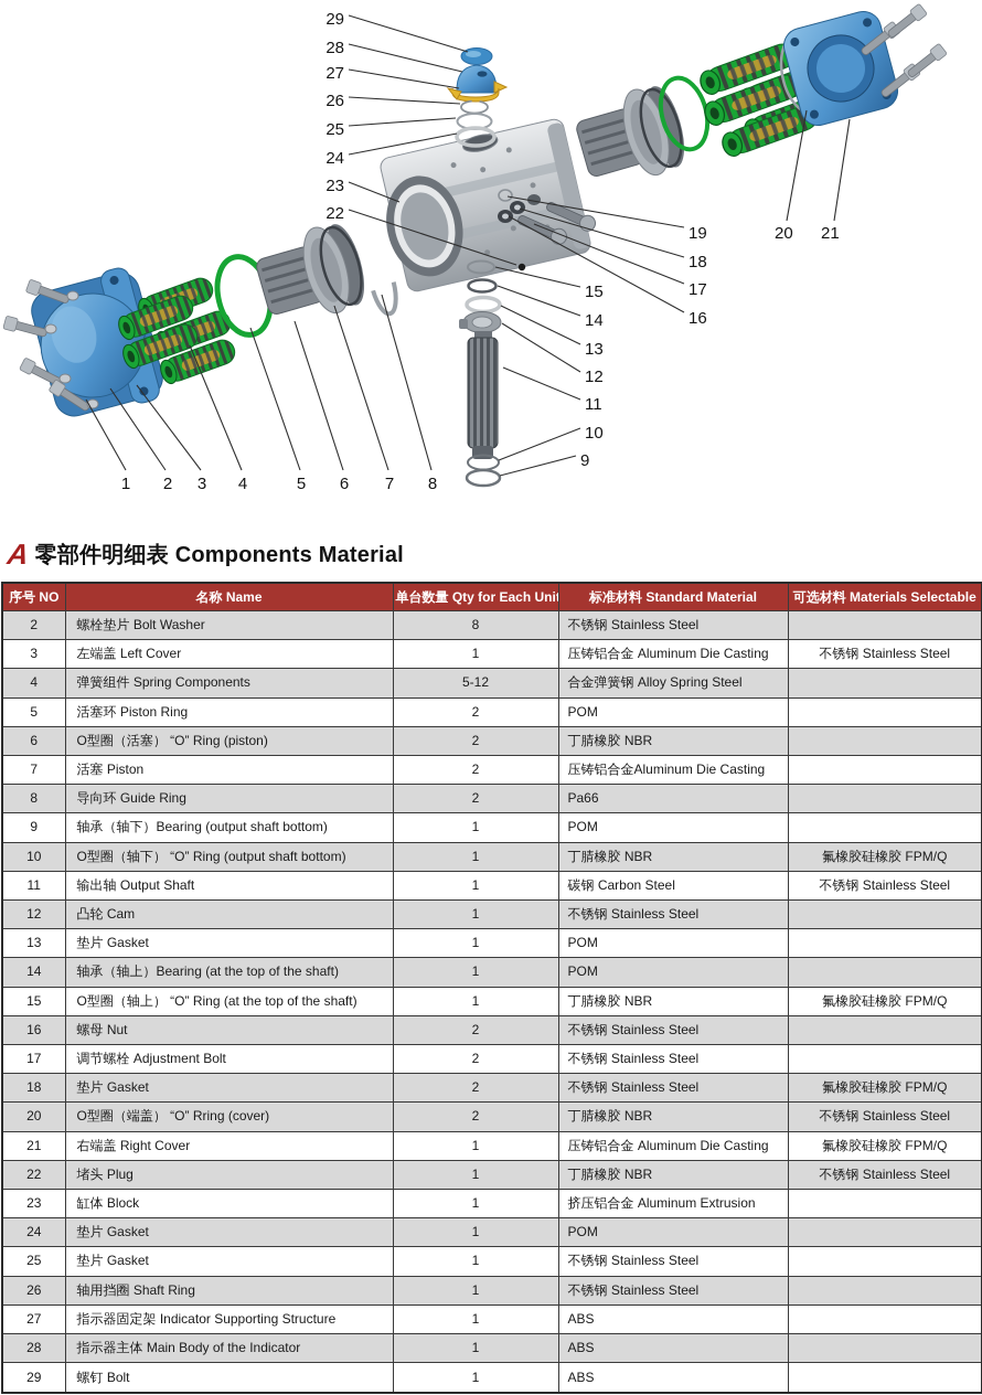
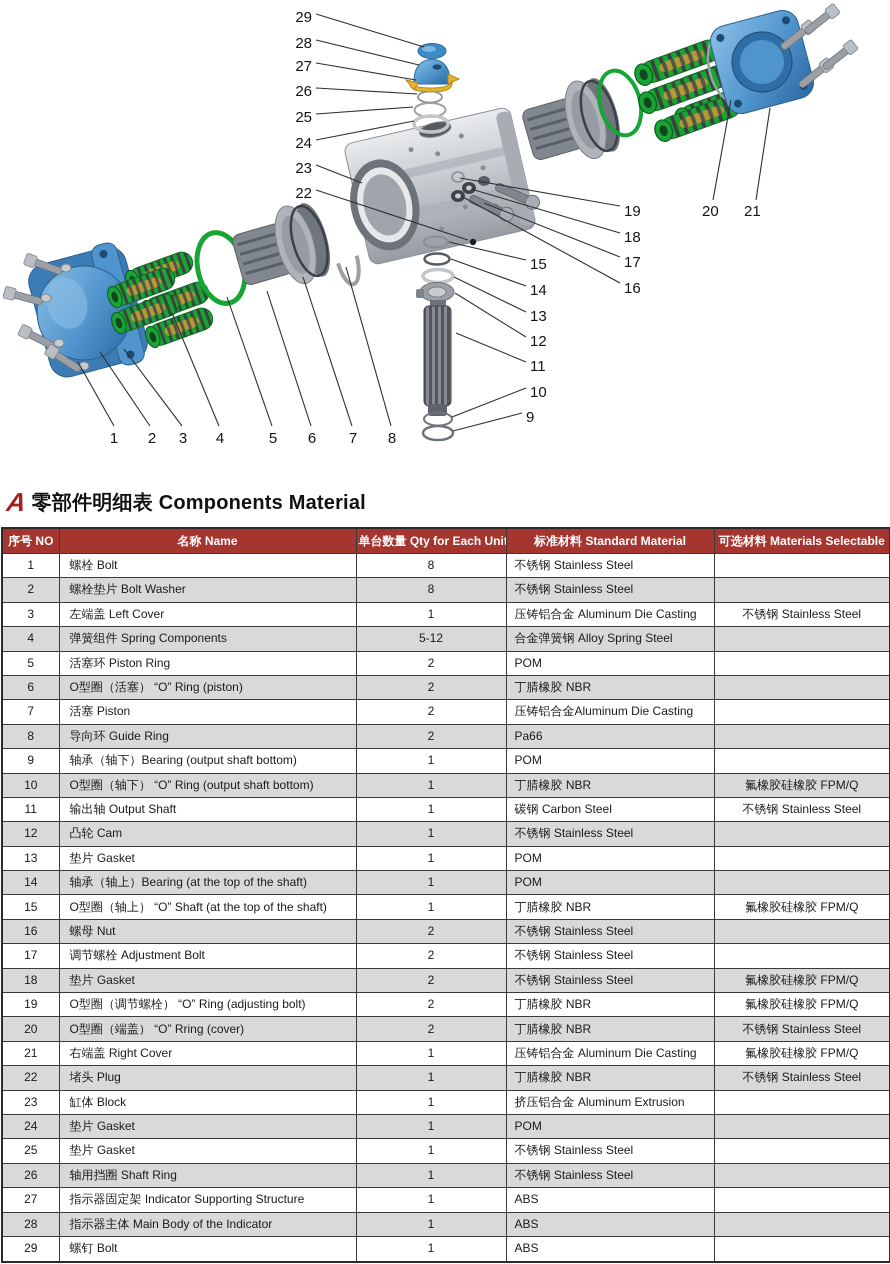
  29
  28
  27
  26
  25
  24
  23
  22
  1
  2
  3
  4
  5
  6
  7
  8
  9
  10
  11
  12
  13
  14
  15
  16
  17
  18
  19
  20
  21
  零部件明细表 Components Material
  序号 NO	名称 Name	单台数量 Qty for Each Uni	标准材料 Standard Material	可选材料 Materials Selectable
+ 1	螺栓 Bolt	8	不锈钢 Stainless Steel
  2	螺栓垫片 Bolt Washer	8	不锈钢 Stainless Steel
  3	左端盖 Left Cover	1	压铸铝合金 Aluminum Die Casting	不锈钢 Stainless Steel
  4	弹簧组件 Spring Components	5-12	合金弹簧钢 Alloy Spring Steel
  5	活塞环 Piston Ring	2	POM
  6	O型圈（活塞） “O” Ring (piston)	2	丁腈橡胶 NBR
  7	活塞 Piston	2	压铸铝合金Aluminum Die Casting
  8	导向环 Guide Ring	2	Pa66
  9	轴承（轴下）Bearing (output shaft bottom)	1	POM
  10	O型圈（轴下） “O” Ring (output shaft bottom)	1	丁腈橡胶 NBR	氟橡胶硅橡胶 FPM/Q
  11	输出轴 Output Shaft	1	碳钢 Carbon Steel	不锈钢 Stainless Steel
  12	凸轮 Cam	1	不锈钢 Stainless Steel
  13	垫片 Gasket	1	POM
  14	轴承（轴上）Bearing (at the top of the shaft)	1	POM
- 15	O型圈（轴上） “O” Ring (at the top of the shaft)	1	丁腈橡胶 NBR	氟橡胶硅橡胶 FPM/Q
+ 15	O型圈（轴上） “O” Shaft (at the top of the shaft)	1	丁腈橡胶 NBR	氟橡胶硅橡胶 FPM/Q
  16	螺母 Nut	2	不锈钢 Stainless Steel
  17	调节螺栓 Adjustment Bolt	2	不锈钢 Stainless Steel
  18	垫片 Gasket	2	不锈钢 Stainless Steel	氟橡胶硅橡胶 FPM/Q
+ 19	O型圈（调节螺栓） “O” Ring (adjusting bolt)	2	丁腈橡胶 NBR	氟橡胶硅橡胶 FPM/Q
  20	O型圈（端盖） “O” Rring (cover)	2	丁腈橡胶 NBR	不锈钢 Stainless Steel
  21	右端盖 Right Cover	1	压铸铝合金 Aluminum Die Casting	氟橡胶硅橡胶 FPM/Q
  22	堵头 Plug	1	丁腈橡胶 NBR	不锈钢 Stainless Steel
  23	缸体 Block	1	挤压铝合金 Aluminum Extrusion
  24	垫片 Gasket	1	POM
  25	垫片 Gasket	1	不锈钢 Stainless Steel
  26	轴用挡圈 Shaft Ring	1	不锈钢 Stainless Steel
  27	指示器固定架 Indicator Supporting Structure	1	ABS
  28	指示器主体 Main Body of the Indicator	1	ABS
  29	螺钉 Bolt	1	ABS
